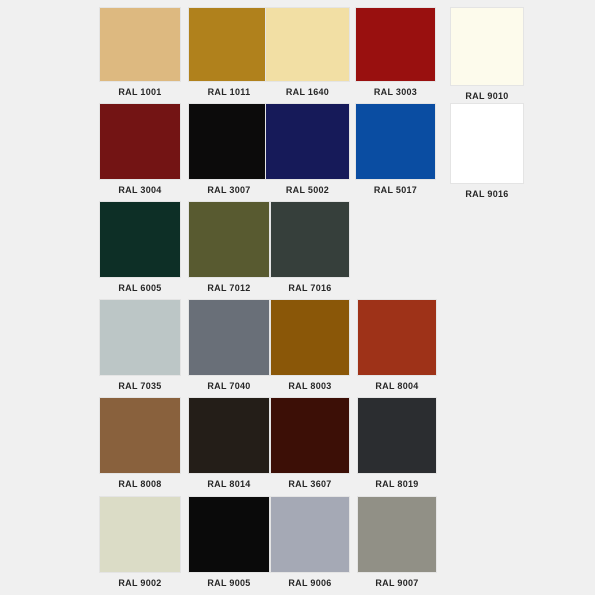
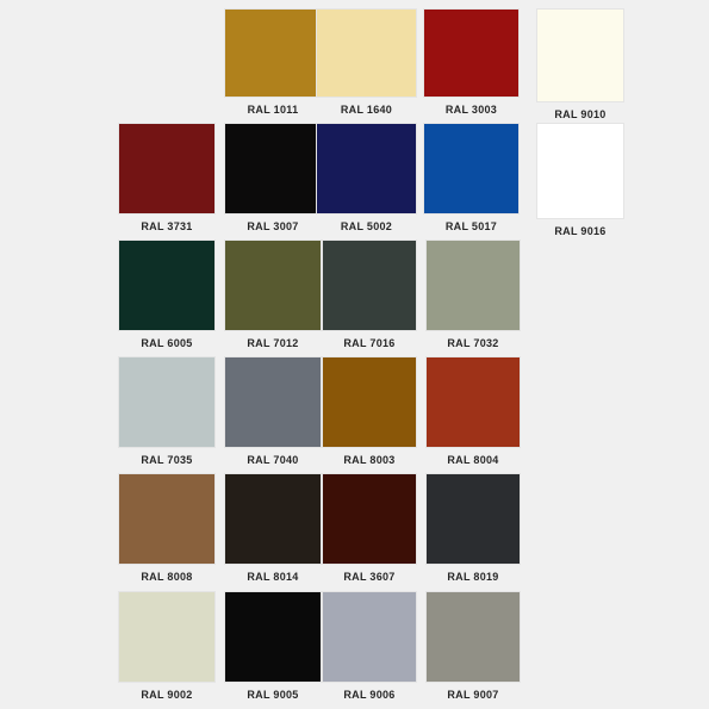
- RAL 1001
  RAL 1011
  RAL 1640
  RAL 3003
  RAL 9010
- RAL 3004
+ RAL 3731
  RAL 3007
  RAL 5002
  RAL 5017
  RAL 9016
  RAL 6005
  RAL 7012
  RAL 7016
+ RAL 7032
  RAL 7035
  RAL 7040
  RAL 8003
  RAL 8004
  RAL 8008
  RAL 8014
  RAL 3607
  RAL 8019
  RAL 9002
  RAL 9005
  RAL 9006
  RAL 9007
